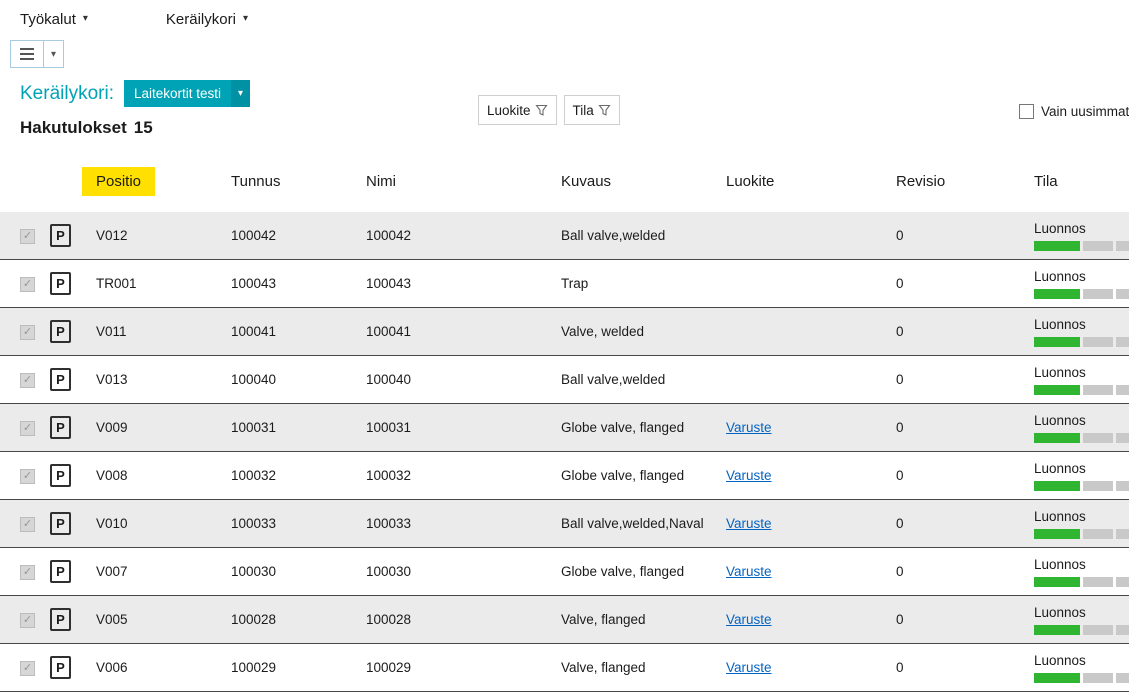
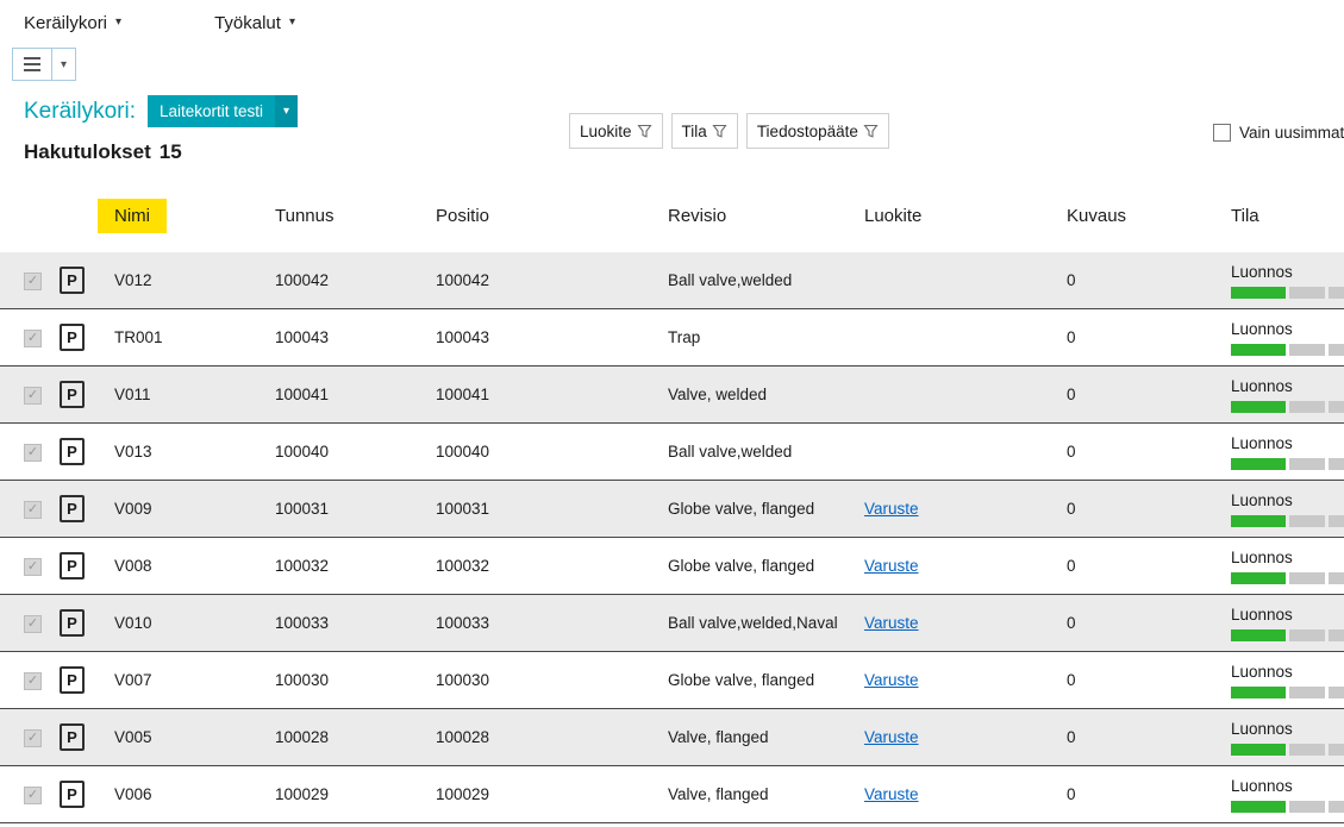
- Työkalut
+ Keräilykori
  ▾
- Keräilykori
+ Työkalut
  ▾
  ▾
  Keräilykori:
  Laitekortit testi
  ▾
  Hakutulokset
  15
  Luokite
  Tila
+ Tiedostopääte
  Vain uusimmat
- Positio
+ Nimi
  Tunnus
- Nimi
+ Positio
- Kuvaus
+ Revisio
  Luokite
- Revisio
+ Kuvaus
  Tila
  ✓
  P
  V012
  100042
  100042
  Ball valve,welded
  0
  Luonnos
  ✓
  P
  TR001
  100043
  100043
  Trap
  0
  Luonnos
  ✓
  P
  V011
  100041
  100041
  Valve, welded
  0
  Luonnos
  ✓
  P
  V013
  100040
  100040
  Ball valve,welded
  0
  Luonnos
  ✓
  P
  V009
  100031
  100031
  Globe valve, flanged
  Varuste
  0
  Luonnos
  ✓
  P
  V008
  100032
  100032
  Globe valve, flanged
  Varuste
  0
  Luonnos
  ✓
  P
  V010
  100033
  100033
  Ball valve,welded,Naval
  Varuste
  0
  Luonnos
  ✓
  P
  V007
  100030
  100030
  Globe valve, flanged
  Varuste
  0
  Luonnos
  ✓
  P
  V005
  100028
  100028
  Valve, flanged
  Varuste
  0
  Luonnos
  ✓
  P
  V006
  100029
  100029
  Valve, flanged
  Varuste
  0
  Luonnos
